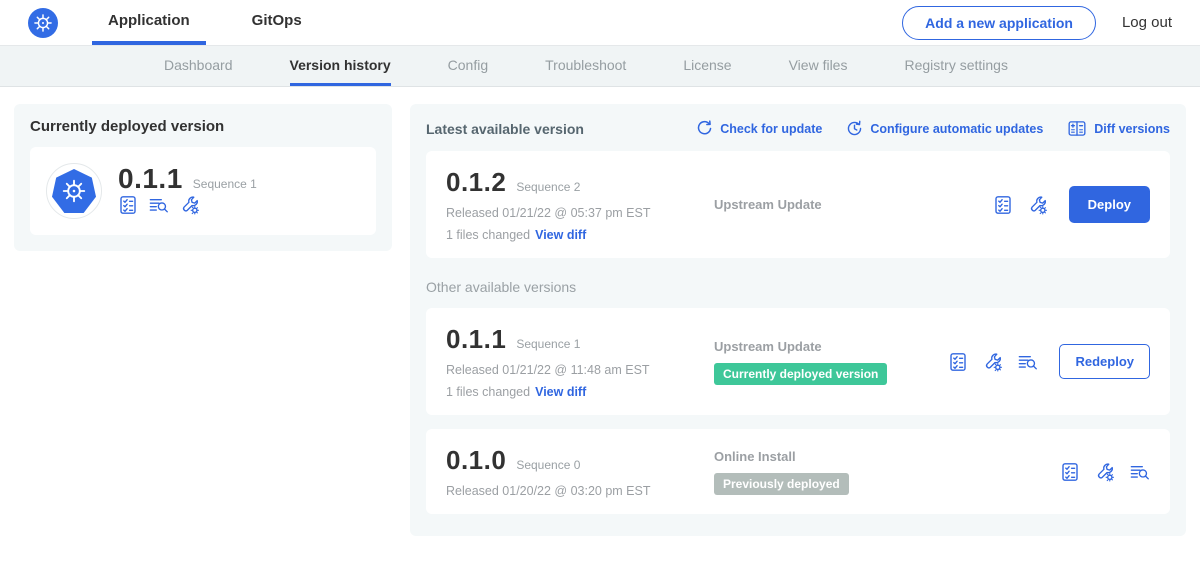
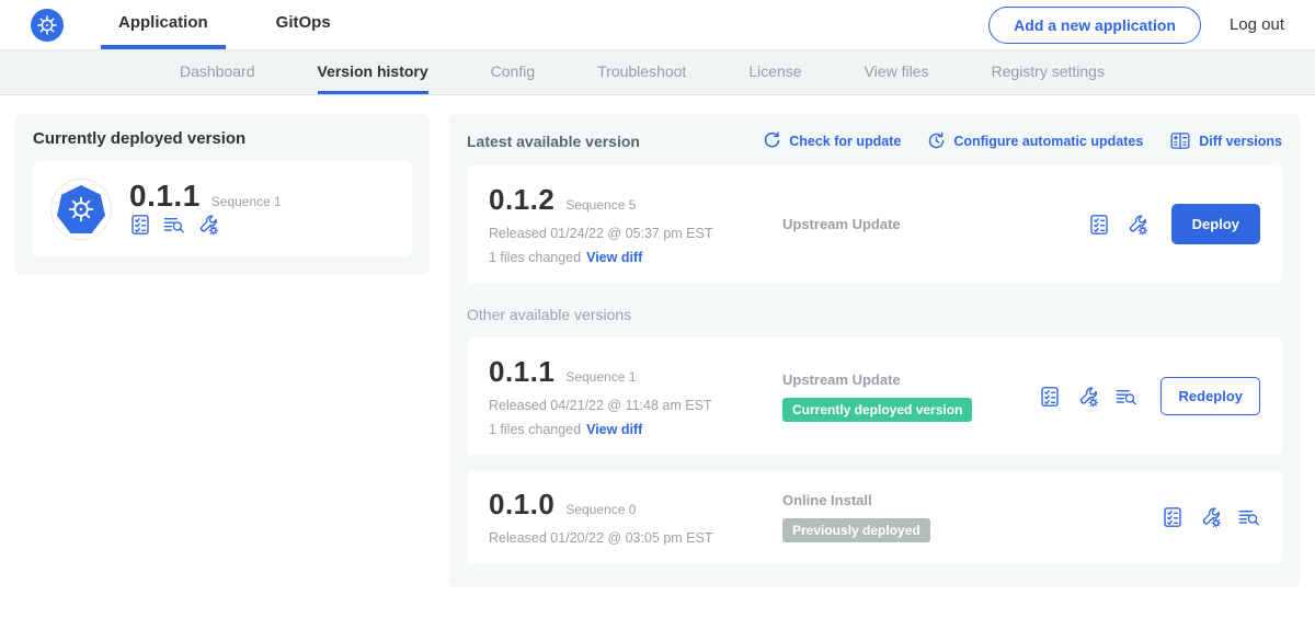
  Application
  GitOps
  Add a new application
  Log out
  Dashboard
  Version history
  Config
  Troubleshoot
  License
  View files
  Registry settings
  Currently deployed version
  0.1.1
  Sequence 1
  Latest available version
  Check for update
  Configure automatic updates
  Diff versions
  0.1.2
- Sequence 2
+ Sequence 5
- Released 01/21/22 @ 05:37 pm EST
+ Released 01/24/22 @ 05:37 pm EST
  1 files changed View diff
  Upstream Update
  Deploy
  Other available versions
  0.1.1
  Sequence 1
- Released 01/21/22 @ 11:48 am EST
+ Released 04/21/22 @ 11:48 am EST
  1 files changed View diff
  Upstream Update
  Currently deployed version
  Redeploy
  0.1.0
  Sequence 0
- Released 01/20/22 @ 03:20 pm EST
+ Released 01/20/22 @ 03:05 pm EST
  Online Install
  Previously deployed
